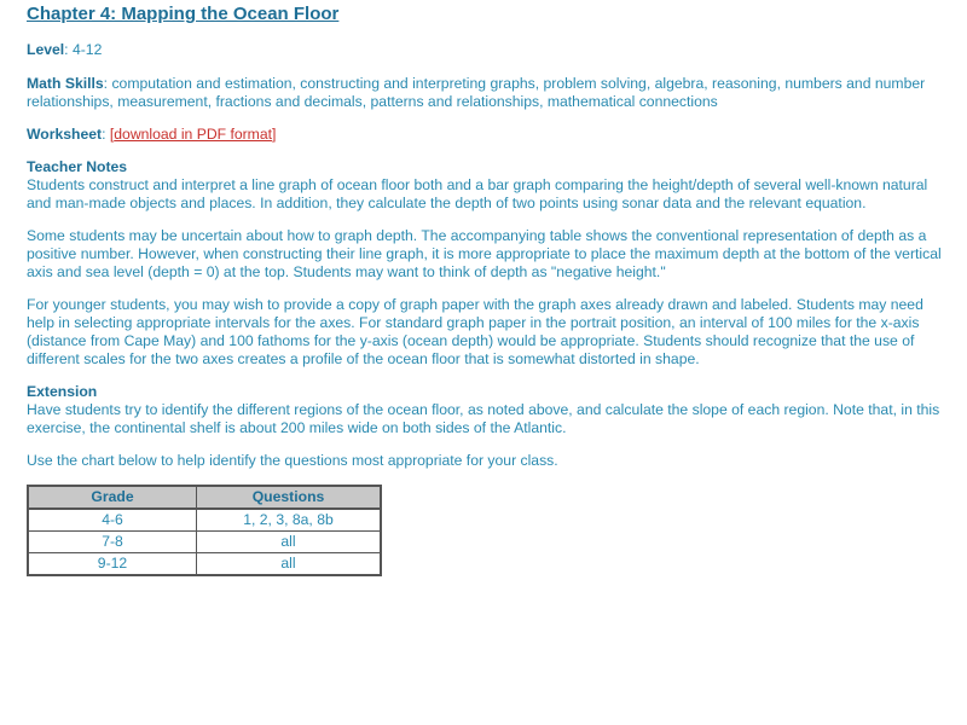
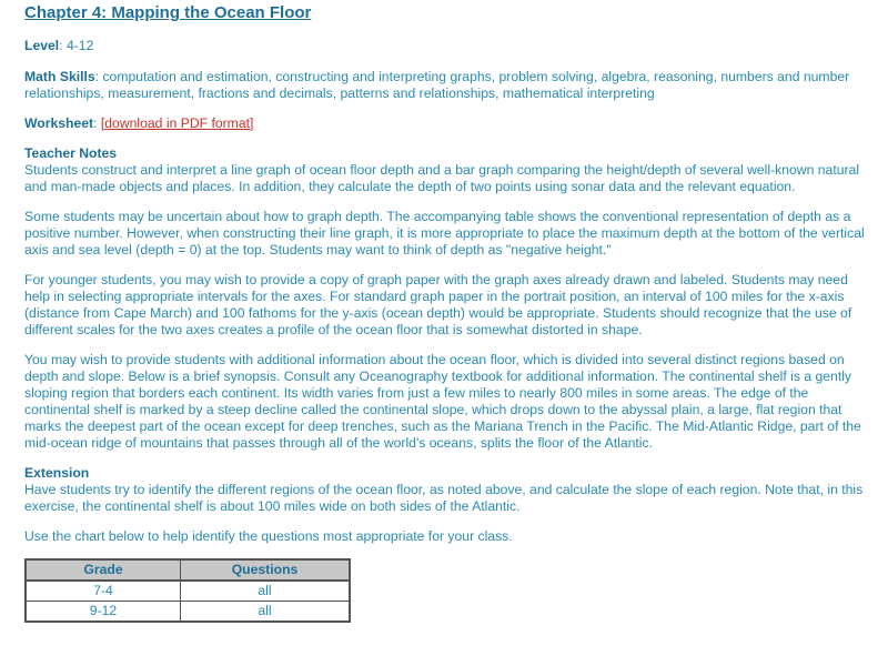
  Chapter 4: Mapping the Ocean Floor
  Level: 4-12
- Math Skills: computation and estimation, constructing and interpreting graphs, problem solving, algebra, reasoning, numbers and number relationships, measurement, fractions and decimals, patterns and relationships, mathematical connections
+ Math Skills: computation and estimation, constructing and interpreting graphs, problem solving, algebra, reasoning, numbers and number relationships, measurement, fractions and decimals, patterns and relationships, mathematical interpreting
  Worksheet: [download in PDF format]
  Teacher Notes
- Students construct and interpret a line graph of ocean floor both and a bar graph comparing the height/depth of several well-known natural and man-made objects and places. In addition, they calculate the depth of two points using sonar data and the relevant equation.
+ Students construct and interpret a line graph of ocean floor depth and a bar graph comparing the height/depth of several well-known natural and man-made objects and places. In addition, they calculate the depth of two points using sonar data and the relevant equation.
  Some students may be uncertain about how to graph depth. The accompanying table shows the conventional representation of depth as a positive number. However, when constructing their line graph, it is more appropriate to place the maximum depth at the bottom of the vertical axis and sea level (depth = 0) at the top. Students may want to think of depth as "negative height."
- For younger students, you may wish to provide a copy of graph paper with the graph axes already drawn and labeled. Students may need help in selecting appropriate intervals for the axes. For standard graph paper in the portrait position, an interval of 100 miles for the x-axis (distance from Cape May) and 100 fathoms for the y-axis (ocean depth) would be appropriate. Students should recognize that the use of different scales for the two axes creates a profile of the ocean floor that is somewhat distorted in shape.
+ For younger students, you may wish to provide a copy of graph paper with the graph axes already drawn and labeled. Students may need help in selecting appropriate intervals for the axes. For standard graph paper in the portrait position, an interval of 100 miles for the x-axis (distance from Cape March) and 100 fathoms for the y-axis (ocean depth) would be appropriate. Students should recognize that the use of different scales for the two axes creates a profile of the ocean floor that is somewhat distorted in shape.
+ You may wish to provide students with additional information about the ocean floor, which is divided into several distinct regions based on depth and slope. Below is a brief synopsis. Consult any Oceanography textbook for additional information. The continental shelf is a gently sloping region that borders each continent. Its width varies from just a few miles to nearly 800 miles in some areas. The edge of the continental shelf is marked by a steep decline called the continental slope, which drops down to the abyssal plain, a large, flat region that marks the deepest part of the ocean except for deep trenches, such as the Mariana Trench in the Pacific. The Mid-Atlantic Ridge, part of the mid-ocean ridge of mountains that passes through all of the world's oceans, splits the floor of the Atlantic.
  Extension
- Have students try to identify the different regions of the ocean floor, as noted above, and calculate the slope of each region. Note that, in this exercise, the continental shelf is about 200 miles wide on both sides of the Atlantic.
+ Have students try to identify the different regions of the ocean floor, as noted above, and calculate the slope of each region. Note that, in this exercise, the continental shelf is about 100 miles wide on both sides of the Atlantic.
  Use the chart below to help identify the questions most appropriate for your class.
  Grade	Questions
- 4-6	1, 2, 3, 8a, 8b
- 7-8	all
+ 7-4	all
  9-12	all
